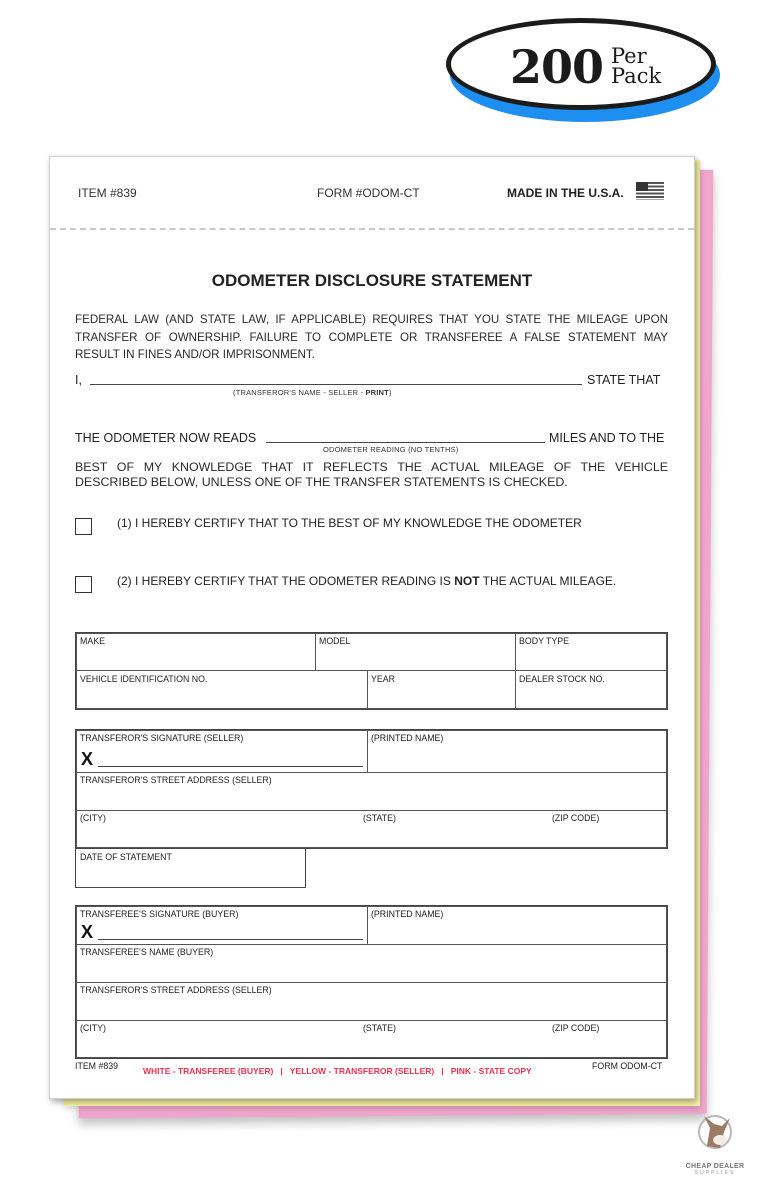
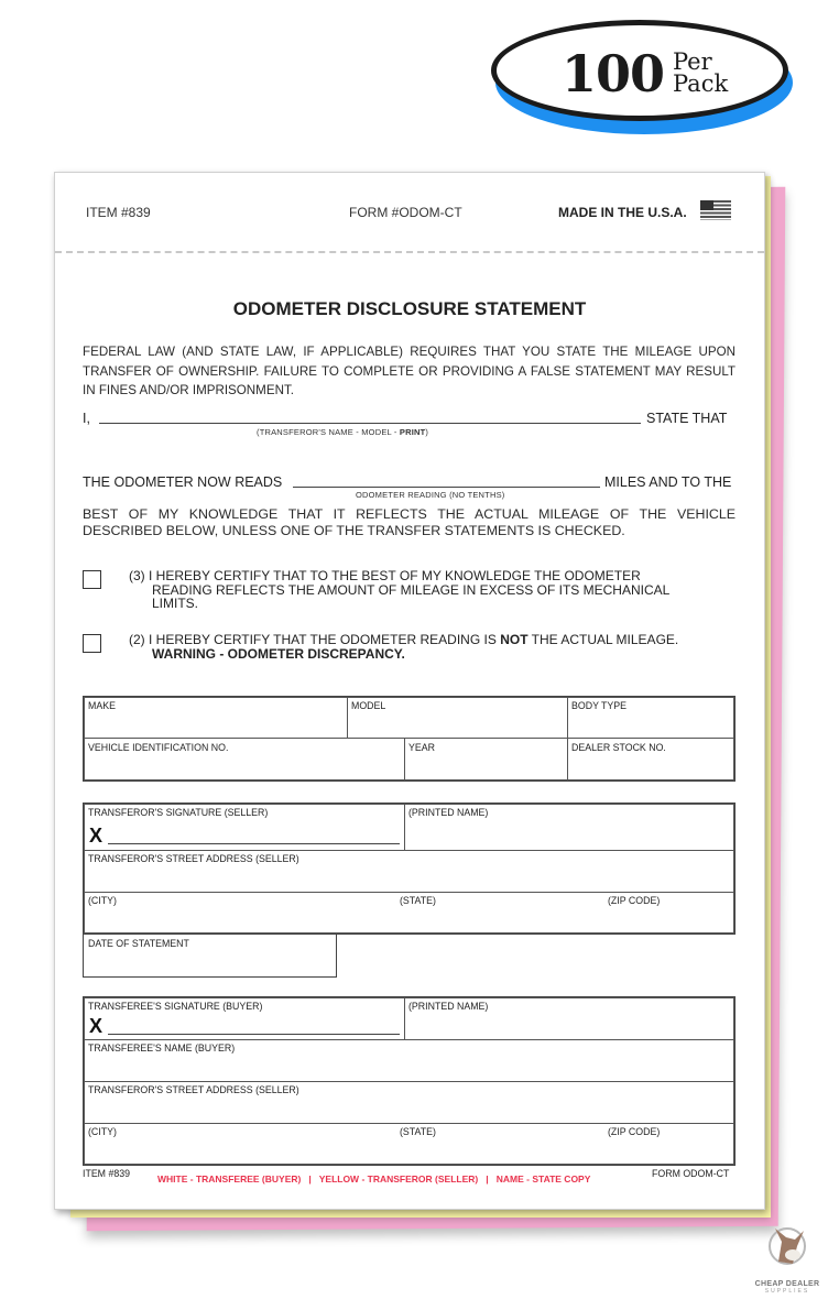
- 200
+ 100
  Per
  Pack
  ITEM #839
  FORM #ODOM-CT
  MADE IN THE U.S.A.
  ODOMETER DISCLOSURE STATEMENT
- FEDERAL LAW (AND STATE LAW, IF APPLICABLE) REQUIRES THAT YOU STATE THE MILEAGE UPON TRANSFER OF OWNERSHIP. FAILURE TO COMPLETE OR TRANSFEREE A FALSE STATEMENT MAY RESULT IN FINES AND/OR IMPRISONMENT.
+ FEDERAL LAW (AND STATE LAW, IF APPLICABLE) REQUIRES THAT YOU STATE THE MILEAGE UPON TRANSFER OF OWNERSHIP. FAILURE TO COMPLETE OR PROVIDING A FALSE STATEMENT MAY RESULT IN FINES AND/OR IMPRISONMENT.
  I,
  STATE THAT
- (TRANSFEROR'S NAME - SELLER - PRINT)
+ (TRANSFEROR'S NAME - MODEL - PRINT)
  THE ODOMETER NOW READS
  MILES AND TO THE
  ODOMETER READING (NO TENTHS)
  BEST OF MY KNOWLEDGE THAT IT REFLECTS THE ACTUAL MILEAGE OF THE VEHICLE DESCRIBED BELOW, UNLESS ONE OF THE TRANSFER STATEMENTS IS CHECKED.
- (1) I HEREBY CERTIFY THAT TO THE BEST OF MY KNOWLEDGE THE ODOMETER
+ (3) I HEREBY CERTIFY THAT TO THE BEST OF MY KNOWLEDGE THE ODOMETER
+ READING REFLECTS THE AMOUNT OF MILEAGE IN EXCESS OF ITS MECHANICAL
+ LIMITS.
  (2) I HEREBY CERTIFY THAT THE ODOMETER READING IS NOT THE ACTUAL MILEAGE.
+ WARNING - ODOMETER DISCREPANCY.
  MAKE
  MODEL
  BODY TYPE
  VEHICLE IDENTIFICATION NO.
  YEAR
  DEALER STOCK NO.
  TRANSFEROR'S SIGNATURE (SELLER)
  X
  (PRINTED NAME)
  TRANSFEROR'S STREET ADDRESS (SELLER)
  (CITY)
  (STATE)
  (ZIP CODE)
  DATE OF STATEMENT
  TRANSFEREE'S SIGNATURE (BUYER)
  X
  (PRINTED NAME)
  TRANSFEREE'S NAME (BUYER)
  TRANSFEROR'S STREET ADDRESS (SELLER)
  (CITY)
  (STATE)
  (ZIP CODE)
  ITEM #839
- WHITE - TRANSFEREE (BUYER) | YELLOW - TRANSFEROR (SELLER) | PINK - STATE COPY
+ WHITE - TRANSFEREE (BUYER) | YELLOW - TRANSFEROR (SELLER) | NAME - STATE COPY
  FORM ODOM-CT
